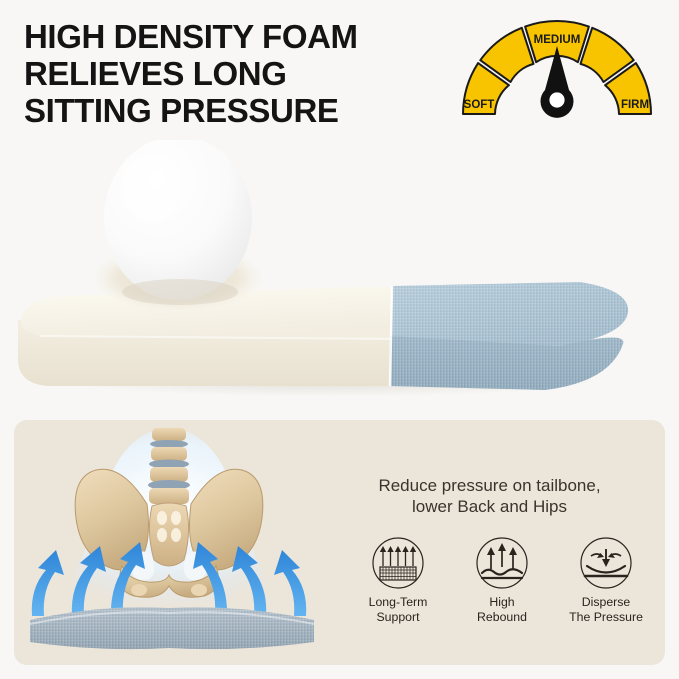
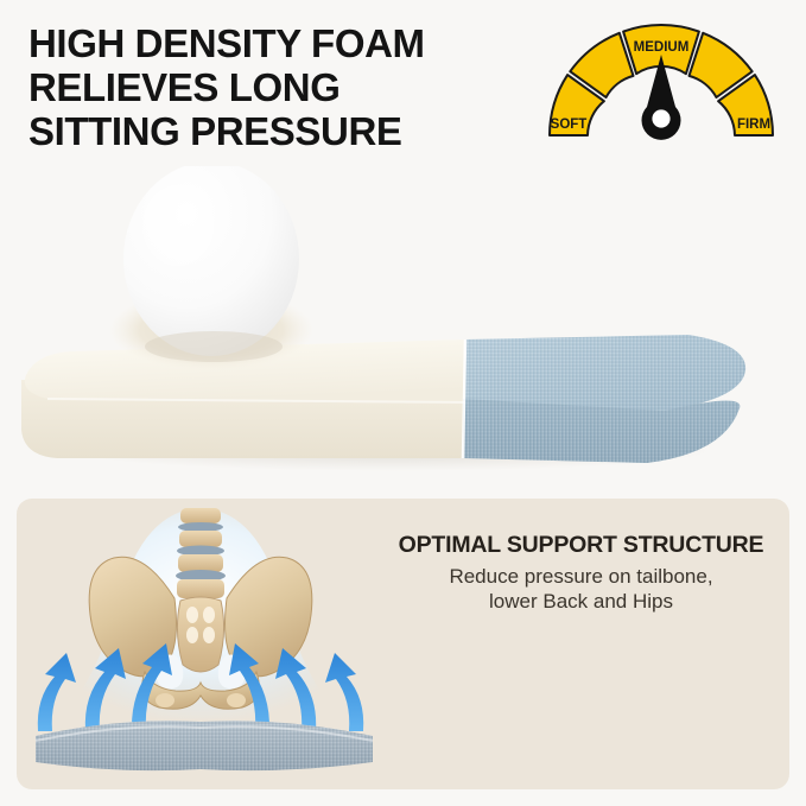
  HIGH DENSITY FOAM
  RELIEVES LONG
  SITTING PRESSURE
  SOFT
  MEDIUM
  FIRM
+ OPTIMAL SUPPORT STRUCTURE
  Reduce pressure on tailbone,
  lower Back and Hips
- Long-Term
- Support
- High
- Rebound
- Disperse
- The Pressure
